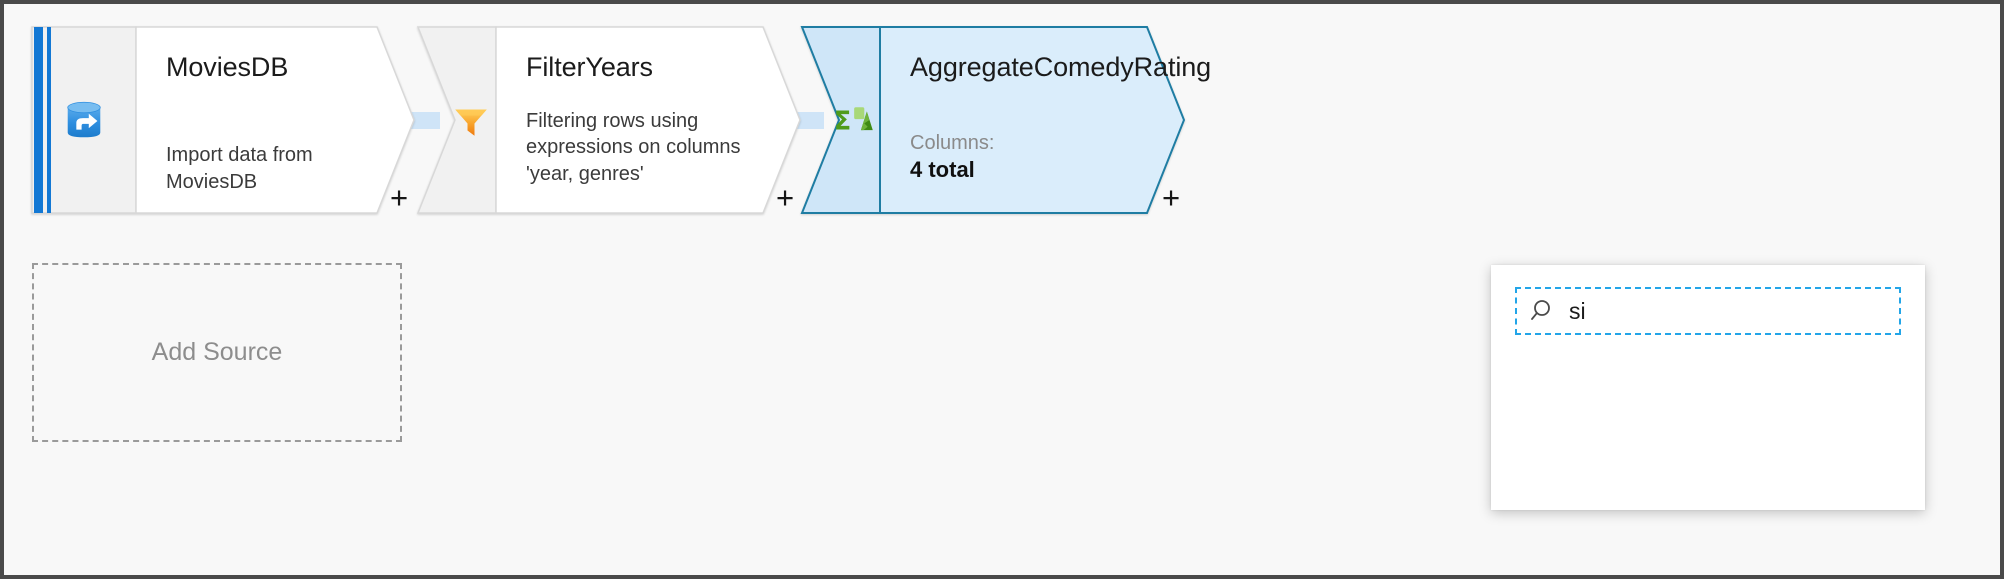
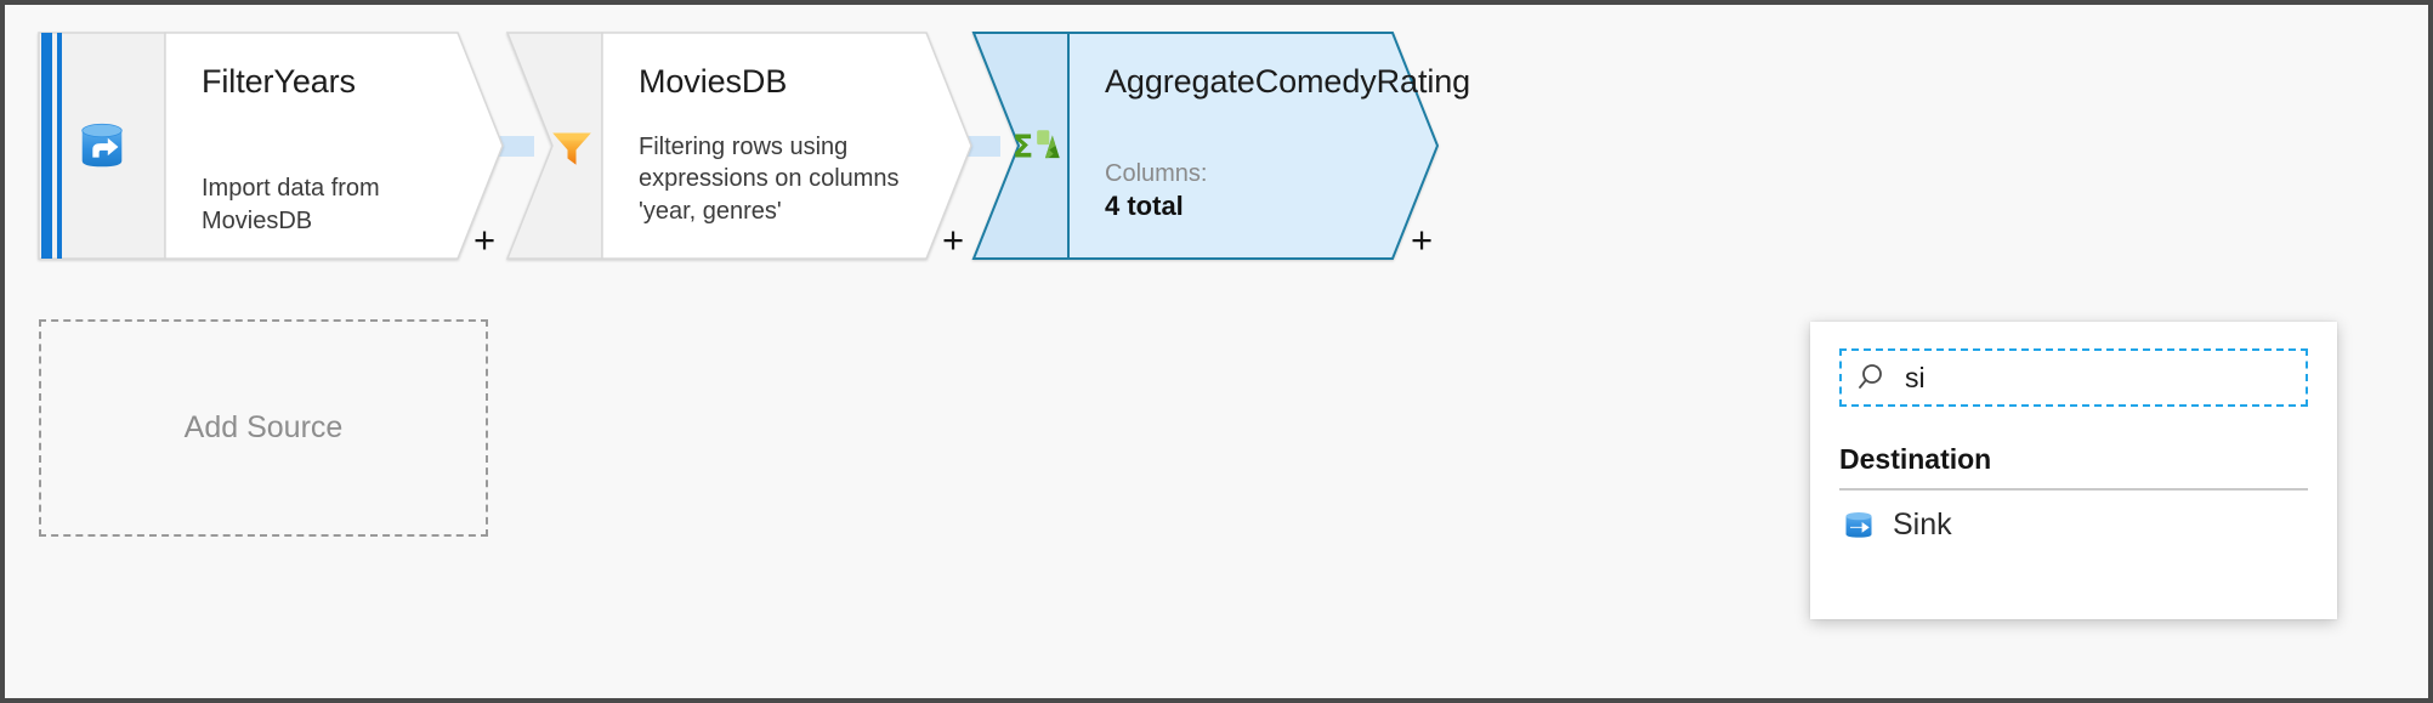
- MoviesDB
+ FilterYears
  Import data from MoviesDB
  +
- FilterYears
+ MoviesDB
  Filtering rows using expressions on columns 'year, genres'
  +
  Σ
  AggregateComedyRating
  Columns:
  4 total
  +
  Add Source
  si
+ Destination
+ Sink
